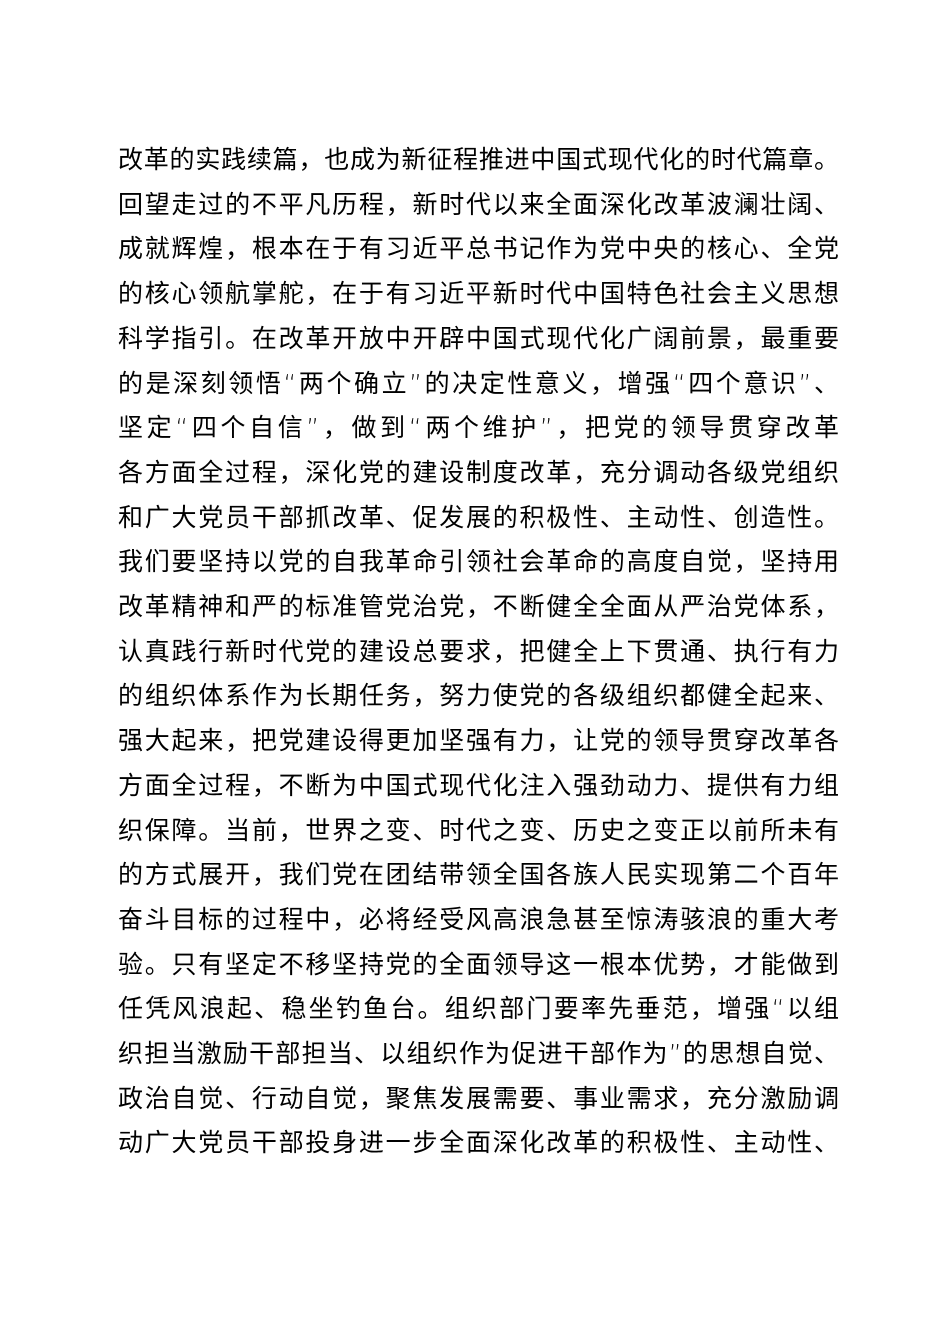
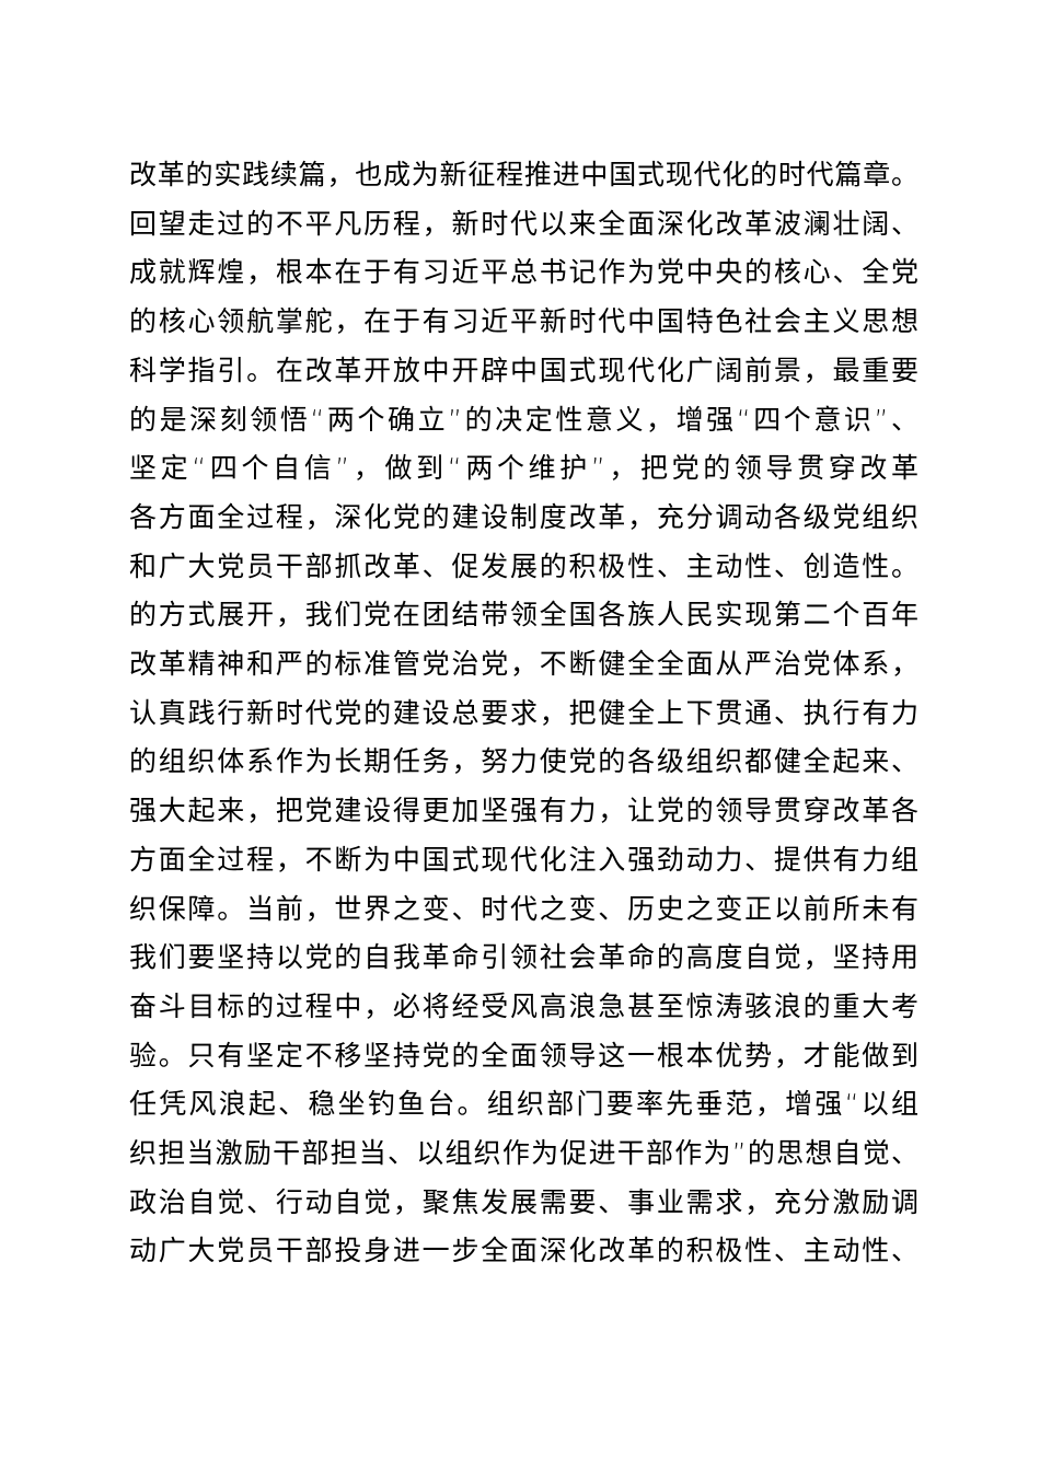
  改革的实践续篇，也成为新征程推进中国式现代化的时代篇章。
  回望走过的不平凡历程，新时代以来全面深化改革波澜壮阔、
  成就辉煌，根本在于有习近平总书记作为党中央的核心、全党
  的核心领航掌舵，在于有习近平新时代中国特色社会主义思想
  科学指引。在改革开放中开辟中国式现代化广阔前景，最重要
  的是深刻领悟“两个确立”的决定性意义，增强“四个意识”、
  坚定“四个自信”，做到“两个维护”，把党的领导贯穿改革
  各方面全过程，深化党的建设制度改革，充分调动各级党组织
  和广大党员干部抓改革、促发展的积极性、主动性、创造性。
- 我们要坚持以党的自我革命引领社会革命的高度自觉，坚持用
+ 的方式展开，我们党在团结带领全国各族人民实现第二个百年
  改革精神和严的标准管党治党，不断健全全面从严治党体系，
  认真践行新时代党的建设总要求，把健全上下贯通、执行有力
  的组织体系作为长期任务，努力使党的各级组织都健全起来、
  强大起来，把党建设得更加坚强有力，让党的领导贯穿改革各
  方面全过程，不断为中国式现代化注入强劲动力、提供有力组
  织保障。当前，世界之变、时代之变、历史之变正以前所未有
- 的方式展开，我们党在团结带领全国各族人民实现第二个百年
+ 我们要坚持以党的自我革命引领社会革命的高度自觉，坚持用
  奋斗目标的过程中，必将经受风高浪急甚至惊涛骇浪的重大考
  验。只有坚定不移坚持党的全面领导这一根本优势，才能做到
  任凭风浪起、稳坐钓鱼台。组织部门要率先垂范，增强“以组
  织担当激励干部担当、以组织作为促进干部作为”的思想自觉、
  政治自觉、行动自觉，聚焦发展需要、事业需求，充分激励调
  动广大党员干部投身进一步全面深化改革的积极性、主动性、
